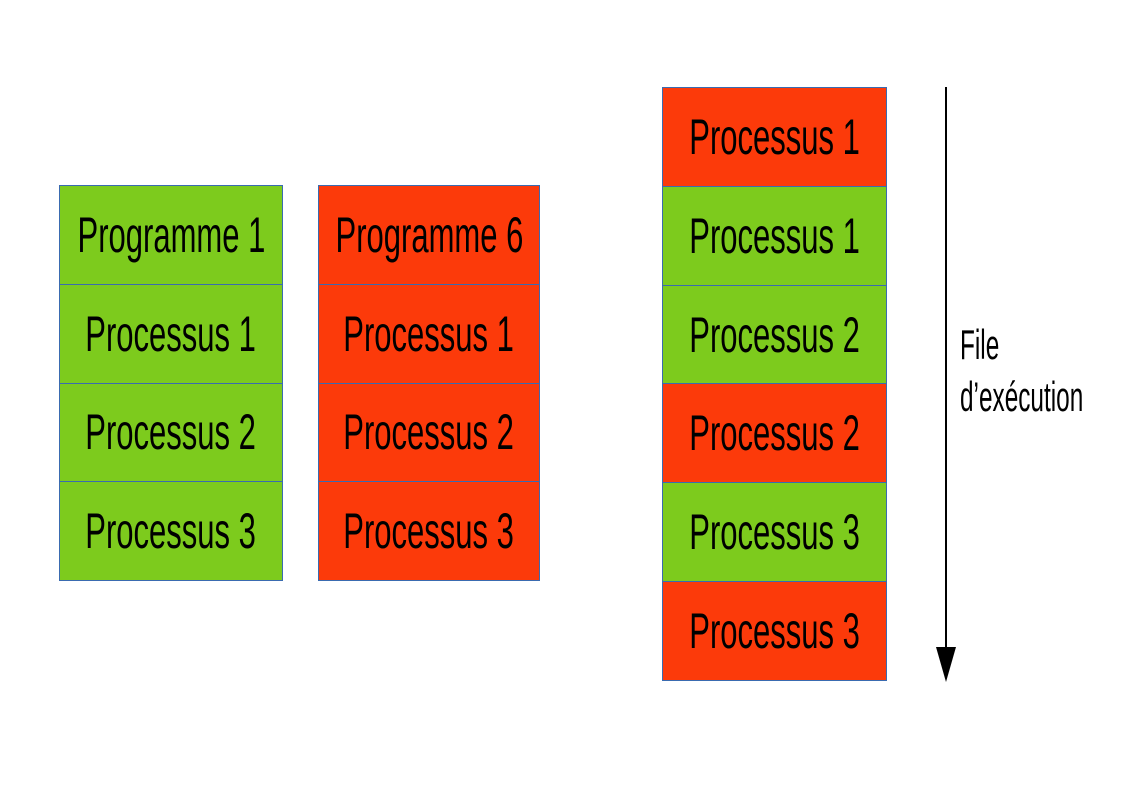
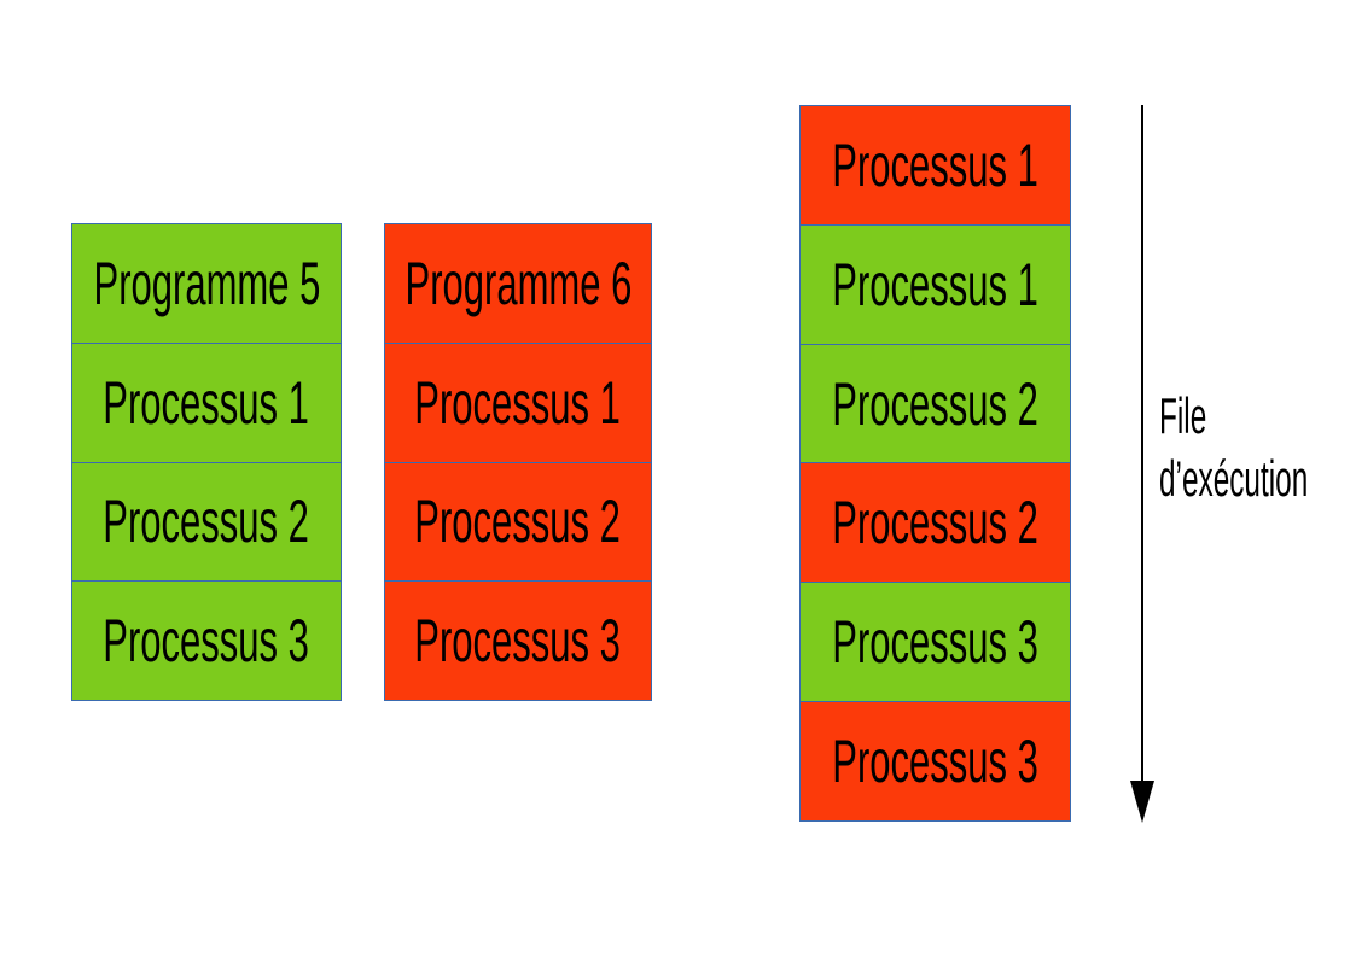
- Programme 1
+ Programme 5
  Processus 1
  Processus 2
  Processus 3
  Programme 6
  Processus 1
  Processus 2
  Processus 3
  Processus 1
  Processus 1
  Processus 2
  Processus 2
  Processus 3
  Processus 3
  File
  d’exécution
